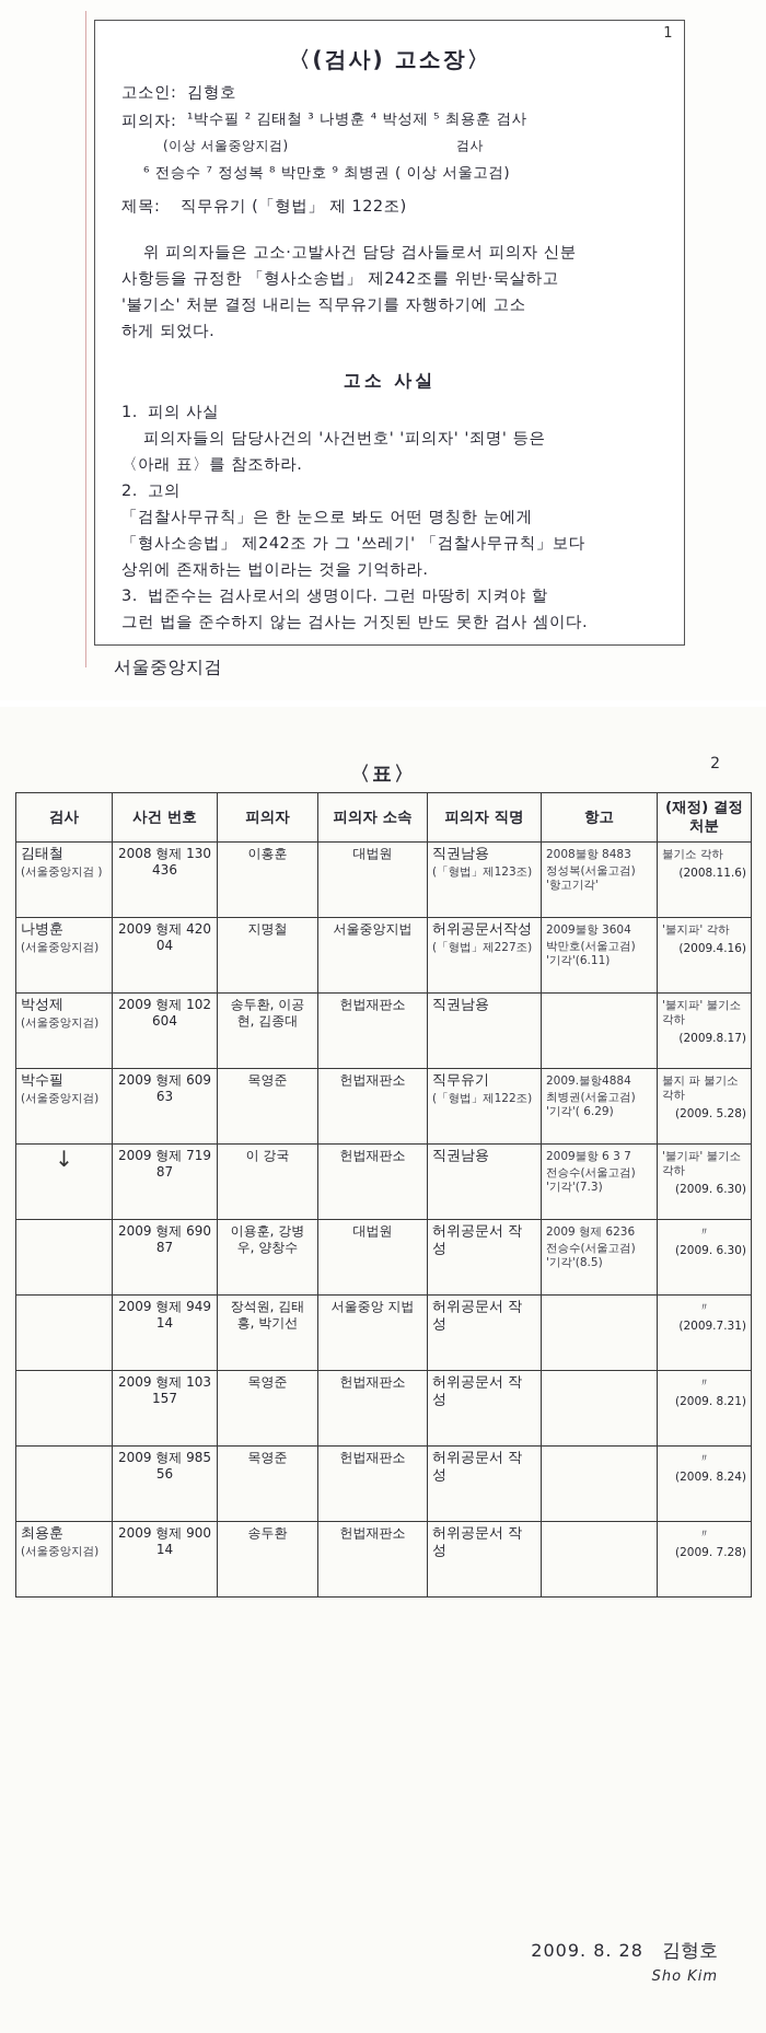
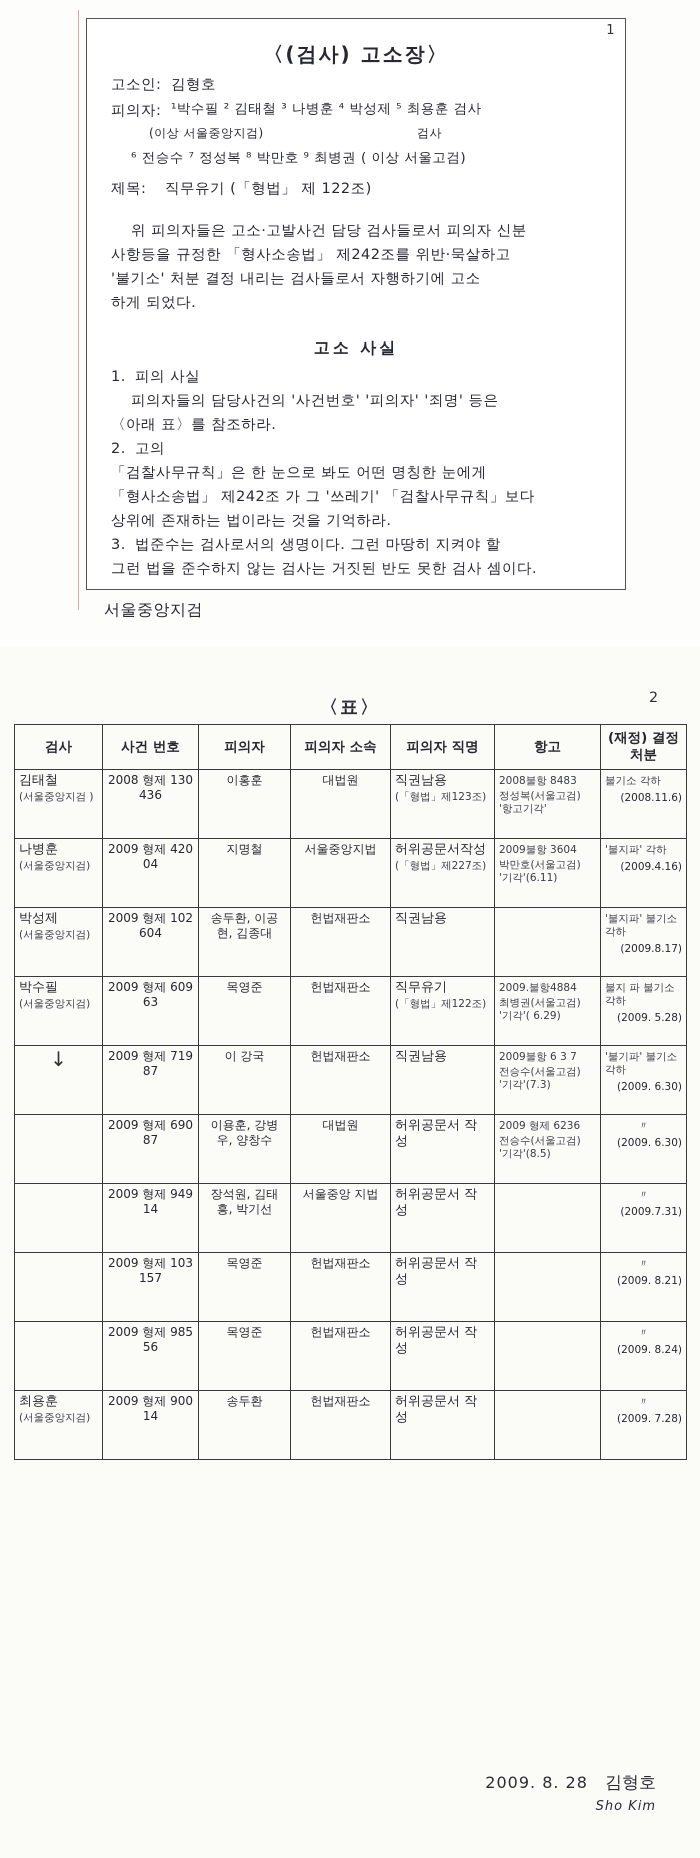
  1
  〈(검사) 고소장〉
  고소인:
  김형호
  피의자:
  ¹박수필 ² 김태철 ³ 나병훈 ⁴ 박성제 ⁵ 최용훈 검사
  (이상 서울중앙지검)
  검사
  ⁶ 전승수 ⁷ 정성복 ⁸ 박만호 ⁹ 최병권 ( 이상 서울고검)
  제목:
  직무유기 (「형법」 제 122조)
  위 피의자들은 고소·고발사건 담당 검사들로서 피의자 신분
  사항등을 규정한 「형사소송법」 제242조를 위반·묵살하고
- '불기소' 처분 결정 내리는 직무유기를 자행하기에 고소
+ '불기소' 처분 결정 내리는 검사들로서 자행하기에 고소
  하게 되었다.
  고소 사실
  1.
  피의 사실
  피의자들의 담당사건의 '사건번호' '피의자' '죄명' 등은
  〈아래 표〉를 참조하라.
  2.
  고의
  「검찰사무규칙」은 한 눈으로 봐도 어떤 명칭한 눈에게
  「형사소송법」 제242조 가 그 '쓰레기' 「검찰사무규칙」보다
  상위에 존재하는 법이라는 것을 기억하라.
  3.
  법준수는 검사로서의 생명이다. 그런 마땅히 지켜야 할
  그런 법을 준수하지 않는 검사는 거짓된 반도 못한 검사 셈이다.
  서울중앙지검
  2
  〈표〉
  검사	사건 번호	피의자	피의자 소속	피의자 직명	항고	(재정) 결정 처분
  김태철 (서울중앙지검 )	2008 형제 130436	이홍훈	대법원	직권남용 (「형법」제123조)	2008불항 8483 정성복(서울고검) '항고기각'	불기소 각하 (2008.11.6)
  나병훈 (서울중앙지검)	2009 형제 42004	지명철	서울중앙지법	허위공문서작성 (「형법」제227조)	2009불항 3604 박만호(서울고검) '기각'(6.11)	'불지파' 각하 (2009.4.16)
  박성제 (서울중앙지검)	2009 형제 102604	송두환, 이공현, 김종대	헌법재판소	직권남용		'불지파' 불기소각하 (2009.8.17)
  박수필 (서울중앙지검)	2009 형제 60963	목영준	헌법재판소	직무유기 (「형법」제122조)	2009.불항4884 최병권(서울고검) '기각'( 6.29)	불지 파 불기소 각하 (2009. 5.28)
  ↓	2009 형제 71987	이 강국	헌법재판소	직권남용	2009불항 6 3 7 전승수(서울고검) '기각'(7.3)	'불기파' 불기소 각하 (2009. 6.30)
  	2009 형제 69087	이용훈, 강병우, 양창수	대법원	허위공문서 작성	2009 형제 6236 전승수(서울고검) '기각'(8.5)	〃 (2009. 6.30)
  	2009 형제 94914	장석원, 김태흥, 박기선	서울중앙 지법	허위공문서 작성		〃 (2009.7.31)
  	2009 형제 103157	목영준	헌법재판소	허위공문서 작성		〃 (2009. 8.21)
  	2009 형제 98556	목영준	헌법재판소	허위공문서 작성		〃 (2009. 8.24)
  최용훈 (서울중앙지검)	2009 형제 90014	송두환	헌법재판소	허위공문서 작성		〃 (2009. 7.28)
  2009. 8. 28 김형호
  Sho Kim
